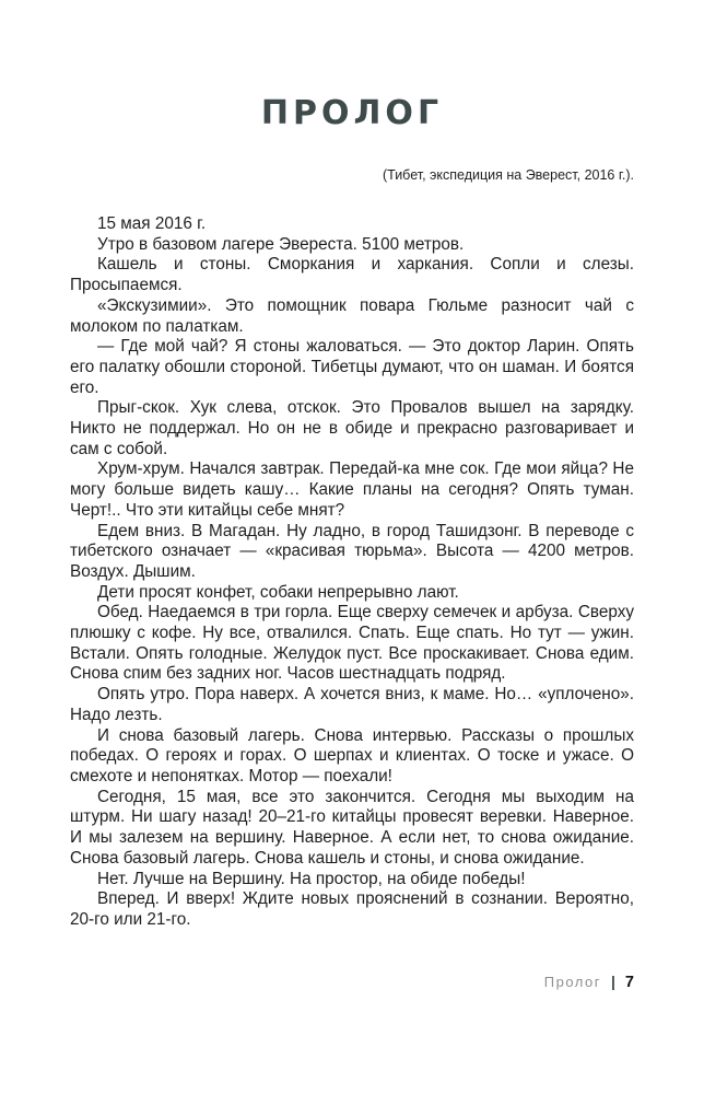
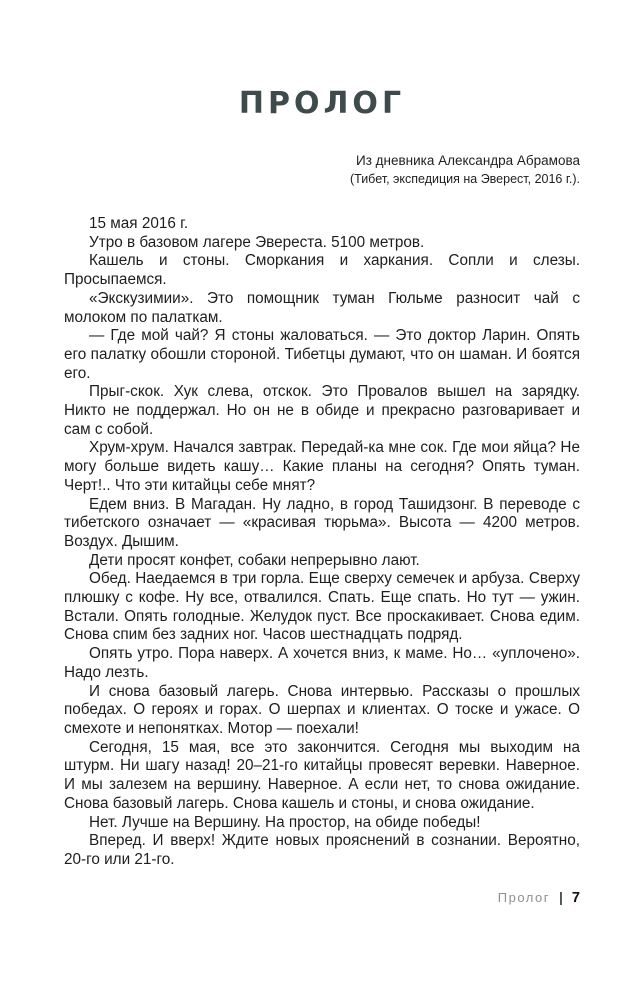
  ПРОЛОГ
+ Из дневника Александра Абрамова
  (Тибет, экспедиция на Эверест, 2016 г.).
  15 мая 2016 г.
  Утро в базовом лагере Эвереста. 5100 метров.
  Кашель и стоны. Сморкания и харкания. Сопли и слезы. Просыпаемся.
- «Экскузимии». Это помощник повара Гюльме разносит чай с молоком по палаткам.
+ «Экскузимии». Это помощник туман Гюльме разносит чай с молоком по палаткам.
  — Где мой чай? Я стоны жаловаться. — Это доктор Ларин. Опять его палатку обошли стороной. Тибетцы думают, что он шаман. И боятся его.
  Прыг-скок. Хук слева, отскок. Это Провалов вышел на зарядку. Никто не поддержал. Но он не в обиде и прекрасно разговаривает и сам с собой.
  Хрум-хрум. Начался завтрак. Передай-ка мне сок. Где мои яйца? Не могу больше видеть кашу… Какие планы на сегодня? Опять туман. Черт!.. Что эти китайцы себе мнят?
  Едем вниз. В Магадан. Ну ладно, в город Ташидзонг. В переводе с тибетского означает — «красивая тюрьма». Высота — 4200 метров. Воздух. Дышим.
  Дети просят конфет, собаки непрерывно лают.
  Обед. Наедаемся в три горла. Еще сверху семечек и арбуза. Сверху плюшку с кофе. Ну все, отвалился. Спать. Еще спать. Но тут — ужин. Встали. Опять голодные. Желудок пуст. Все проскакивает. Снова едим. Снова спим без задних ног. Часов шестнадцать подряд.
  Опять утро. Пора наверх. А хочется вниз, к маме. Но… «уплочено». Надо лезть.
  И снова базовый лагерь. Снова интервью. Рассказы о прошлых победах. О героях и горах. О шерпах и клиентах. О тоске и ужасе. О смехоте и непонятках. Мотор — поехали!
  Сегодня, 15 мая, все это закончится. Сегодня мы выходим на штурм. Ни шагу назад! 20–21-го китайцы провесят веревки. Наверное. И мы залезем на вершину. Наверное. А если нет, то снова ожидание. Снова базовый лагерь. Снова кашель и стоны, и снова ожидание.
  Нет. Лучше на Вершину. На простор, на обиде победы!
  Вперед. И вверх! Ждите новых прояснений в сознании. Вероятно, 20-го или 21-го.
  Пролог
  |
  7
